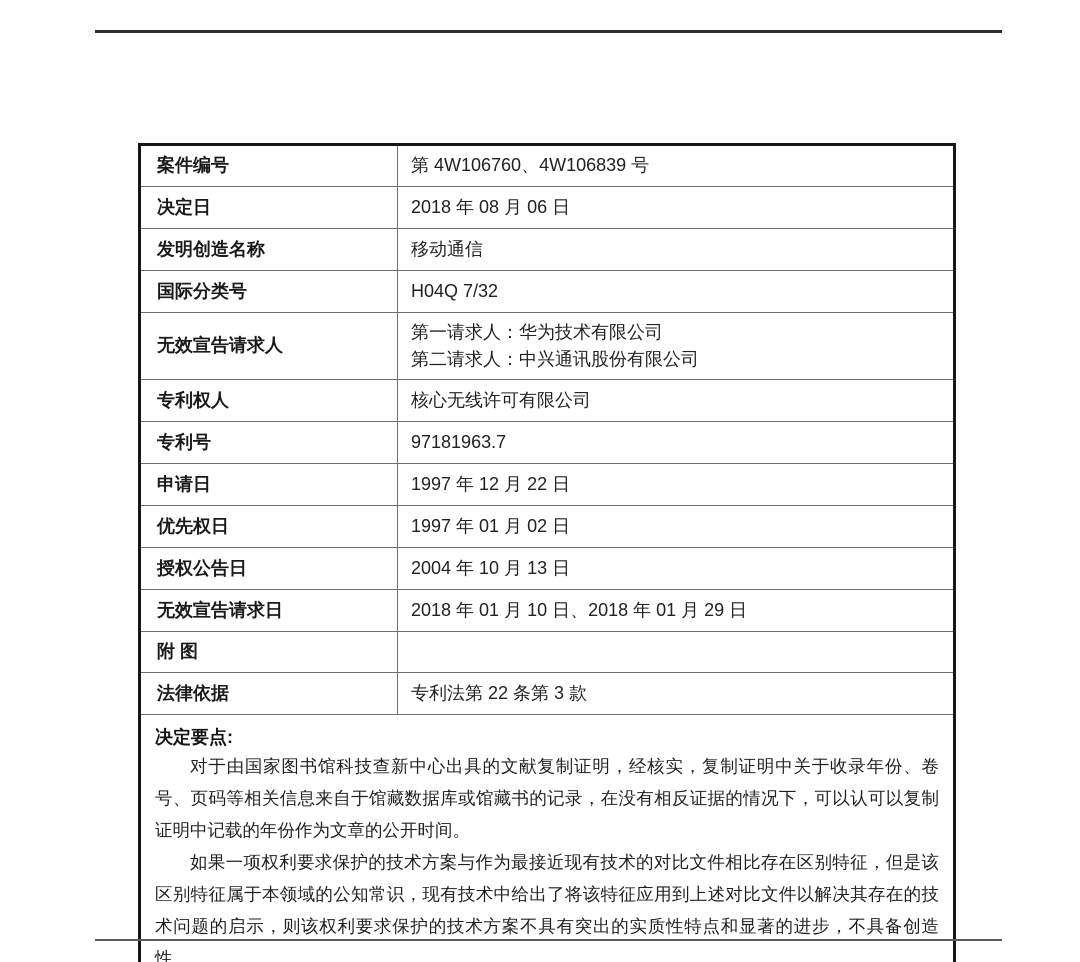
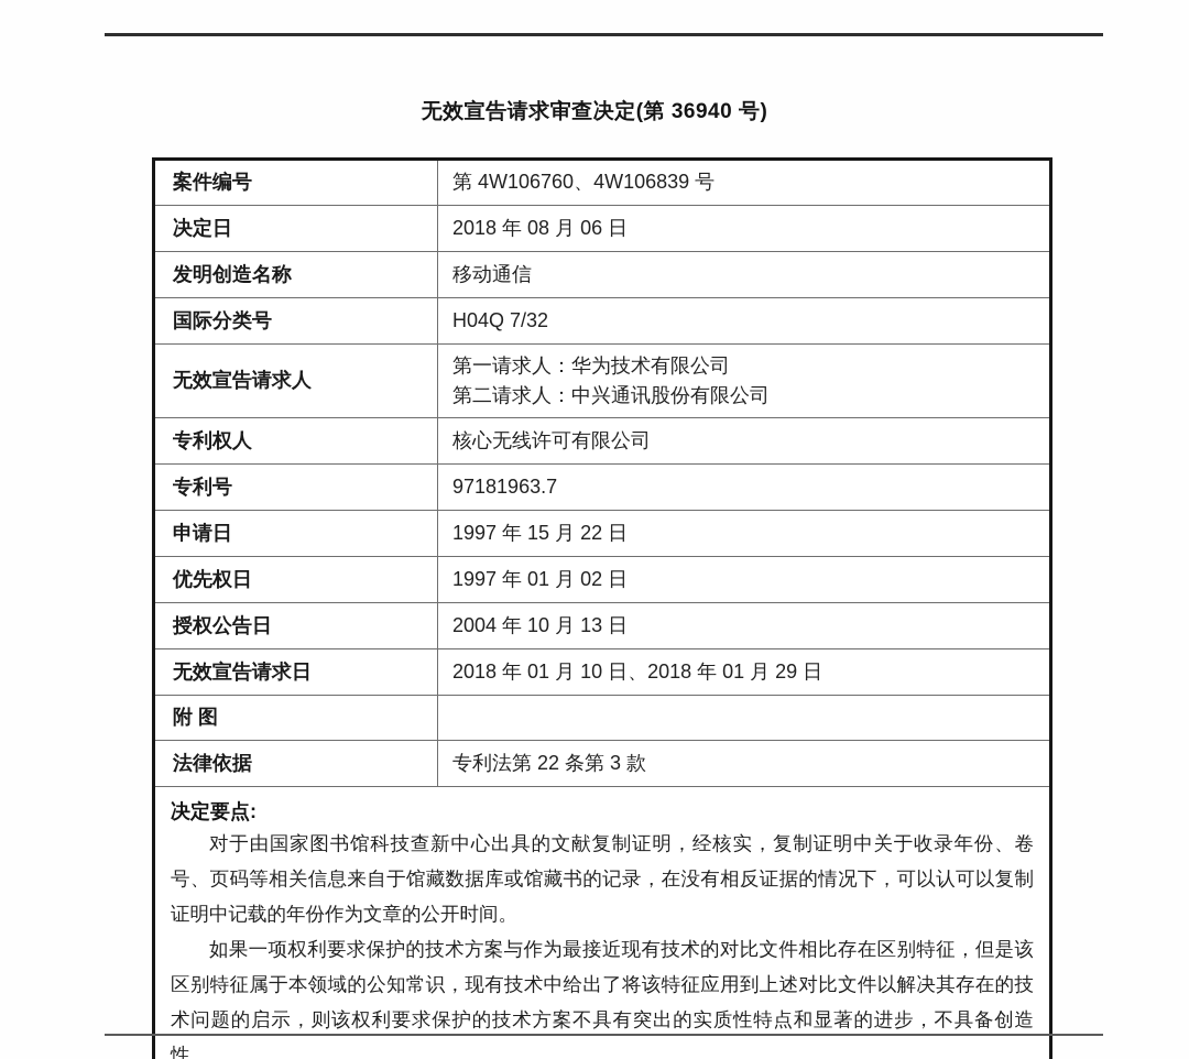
+ 无效宣告请求审查决定(第 36940 号)
  案件编号	第 4W106760、4W106839 号
  决定日	2018 年 08 月 06 日
  发明创造名称	移动通信
  国际分类号	H04Q 7/32
  无效宣告请求人	第一请求人：华为技术有限公司 第二请求人：中兴通讯股份有限公司
  专利权人	核心无线许可有限公司
  专利号	97181963.7
- 申请日	1997 年 12 月 22 日
+ 申请日	1997 年 15 月 22 日
  优先权日	1997 年 01 月 02 日
  授权公告日	2004 年 10 月 13 日
  无效宣告请求日	2018 年 01 月 10 日、2018 年 01 月 29 日
  附 图
  法律依据	专利法第 22 条第 3 款
  决定要点: 对于由国家图书馆科技查新中心出具的文献复制证明，经核实，复制证明中关于收录年份、卷号、页码等相关信息来自于馆藏数据库或馆藏书的记录，在没有相反证据的情况下，可以认可以复制证明中记载的年份作为文章的公开时间。 如果一项权利要求保护的技术方案与作为最接近现有技术的对比文件相比存在区别特征，但是该区别特征属于本领域的公知常识，现有技术中给出了将该特征应用到上述对比文件以解决其存在的技术问题的启示，则该权利要求保护的技术方案不具有突出的实质性特点和显著的进步，不具备创造性。
